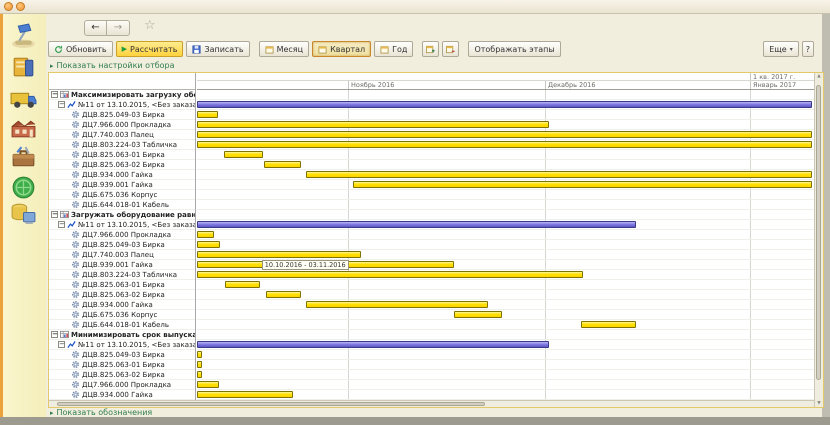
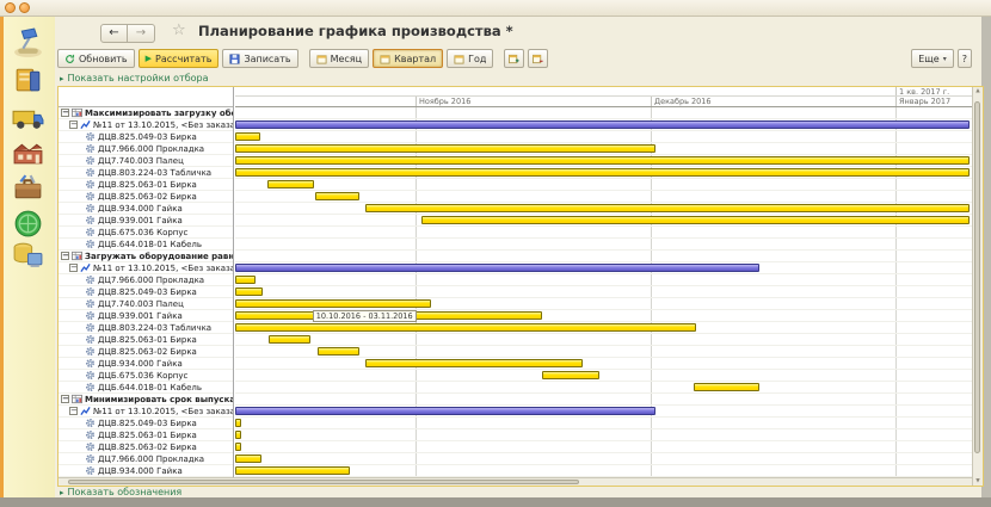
  ←
  →
  ☆
+ Планирование графика производства *
  Обновить
  ▶
  Рассчитать
  Записать
  Месяц
  Квартал
  Год
- Отображать этапы
  Еще
  ?
  ▸ Показать настройки отбора
  −
  Максимизировать загрузку об
  −
  ДЦВ.825.049-03 Бирка
  ДЦ7.966.000 Прокладка
  ДЦ7.740.003 Палец
  ДЦВ.803.224-03 Табличка
  ДЦВ.825.063-01 Бирка
  ДЦВ.825.063-02 Бирка
  ДЦВ.934.000 Гайка
  ДЦВ.939.001 Гайка
  ДЦБ.675.036 Корпус
  ДЦБ.644.018-01 Кабель
  −
  Загружать оборудование равн
  −
  ДЦ7.966.000 Прокладка
  ДЦВ.825.049-03 Бирка
  ДЦ7.740.003 Палец
  ДЦВ.939.001 Гайка
  ДЦВ.803.224-03 Табличка
  ДЦВ.825.063-01 Бирка
  ДЦВ.825.063-02 Бирка
  ДЦВ.934.000 Гайка
  ДЦБ.675.036 Корпус
  ДЦБ.644.018-01 Кабель
  −
  Минимизировать срок выпуска
  −
  ДЦВ.825.049-03 Бирка
  ДЦВ.825.063-01 Бирка
  ДЦВ.825.063-02 Бирка
  ДЦ7.966.000 Прокладка
  ДЦВ.934.000 Гайка
  1 кв. 2017 г.
  Ноябрь 2016
  Декабрь 2016
  Январь 2017
  10.10.2016 - 03.11.2016
  ▸ Показать обозначения
